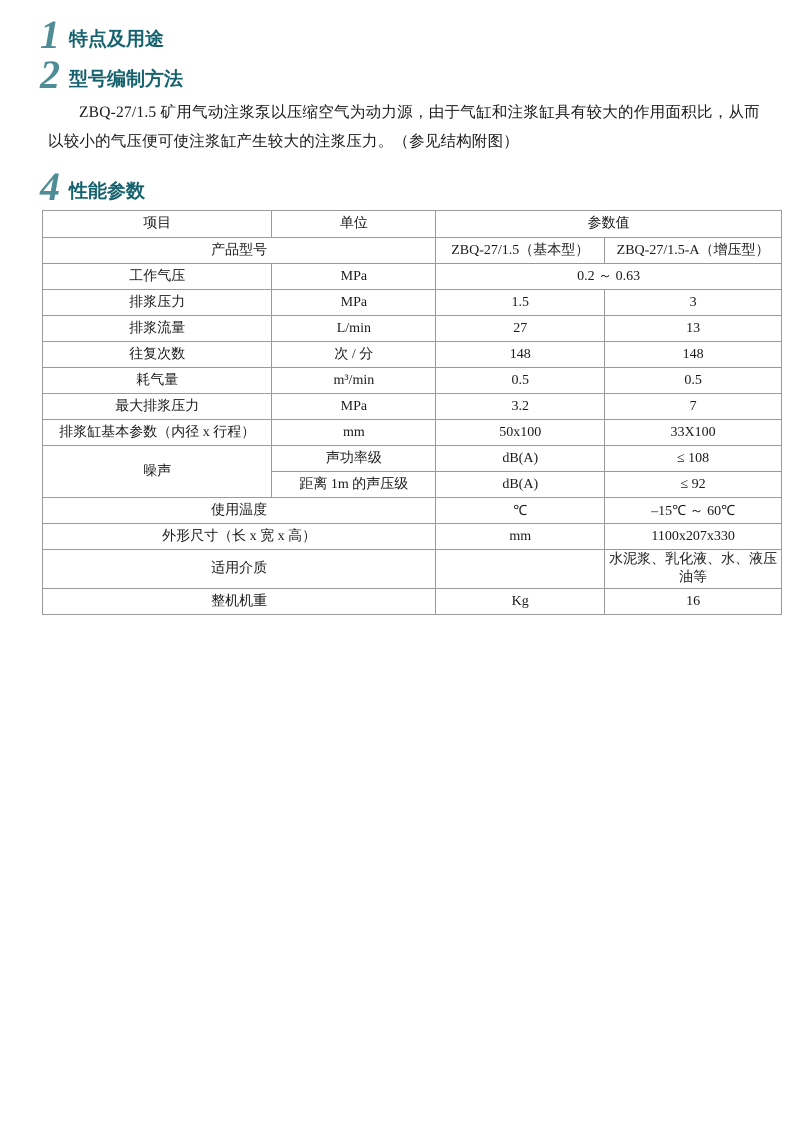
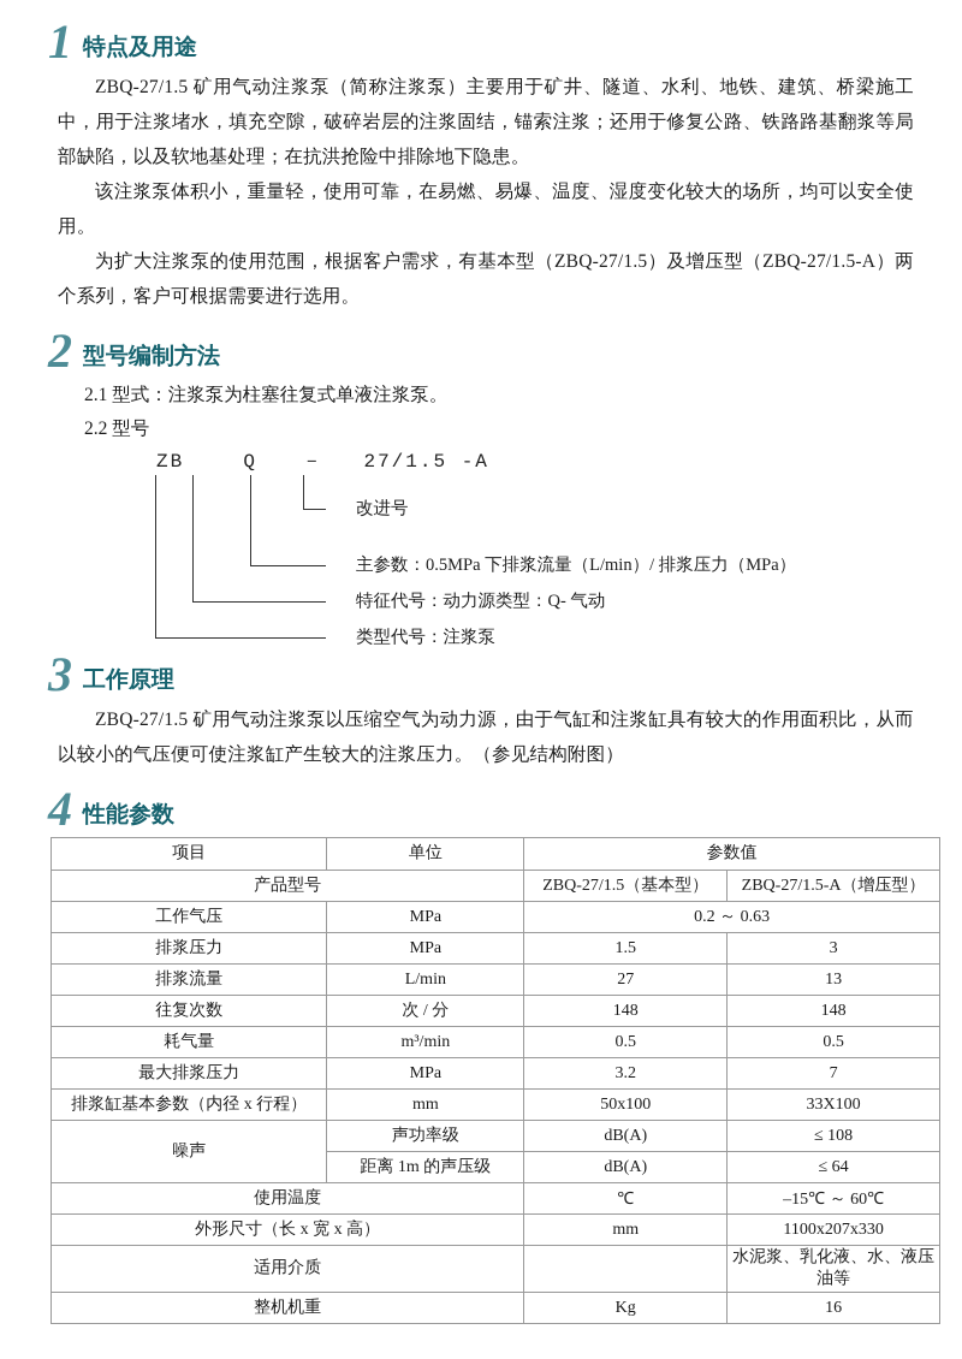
  1
  特点及用途
+ ZBQ-27/1.5 矿用气动注浆泵（简称注浆泵）主要用于矿井、隧道、水利、地铁、建筑、桥梁施工中，用于注浆堵水，填充空隙，破碎岩层的注浆固结，锚索注浆；还用于修复公路、铁路路基翻浆等局部缺陷，以及软地基处理；在抗洪抢险中排除地下隐患。
+ 该注浆泵体积小，重量轻，使用可靠，在易燃、易爆、温度、湿度变化较大的场所，均可以安全使用。
+ 为扩大注浆泵的使用范围，根据客户需求，有基本型（ZBQ-27/1.5）及增压型（ZBQ-27/1.5-A）两个系列，客户可根据需要进行选用。
  2
  型号编制方法
+ 2.1 型式：注浆泵为柱塞往复式单液注浆泵。
+ 2.2 型号
+ ZB Q － 27/1.5 -A
+ 改进号
+ 主参数：0.5MPa 下排浆流量（L/min）/ 排浆压力（MPa）
+ 特征代号：动力源类型：Q- 气动
+ 类型代号：注浆泵
+ 3
+ 工作原理
  ZBQ-27/1.5 矿用气动注浆泵以压缩空气为动力源，由于气缸和注浆缸具有较大的作用面积比，从而以较小的气压便可使注浆缸产生较大的注浆压力。（参见结构附图）
  4
  性能参数
  项目	单位	参数值
  产品型号	ZBQ-27/1.5（基本型）	ZBQ-27/1.5-A（增压型）
  工作气压	MPa	0.2 ～ 0.63
  排浆压力	MPa	1.5	3
  排浆流量	L/min	27	13
  往复次数	次 / 分	148	148
  耗气量	m³/min	0.5	0.5
  最大排浆压力	MPa	3.2	7
  排浆缸基本参数（内径 x 行程）	mm	50x100	33X100
  噪声	声功率级	dB(A)	≤ 108
- 距离 1m 的声压级	dB(A)	≤ 92
+ 距离 1m 的声压级	dB(A)	≤ 64
  使用温度	℃	–15℃ ～ 60℃
  外形尺寸（长 x 宽 x 高）	mm	1100x207x330
  适用介质		水泥浆、乳化液、水、液压油等
  整机机重	Kg	16
